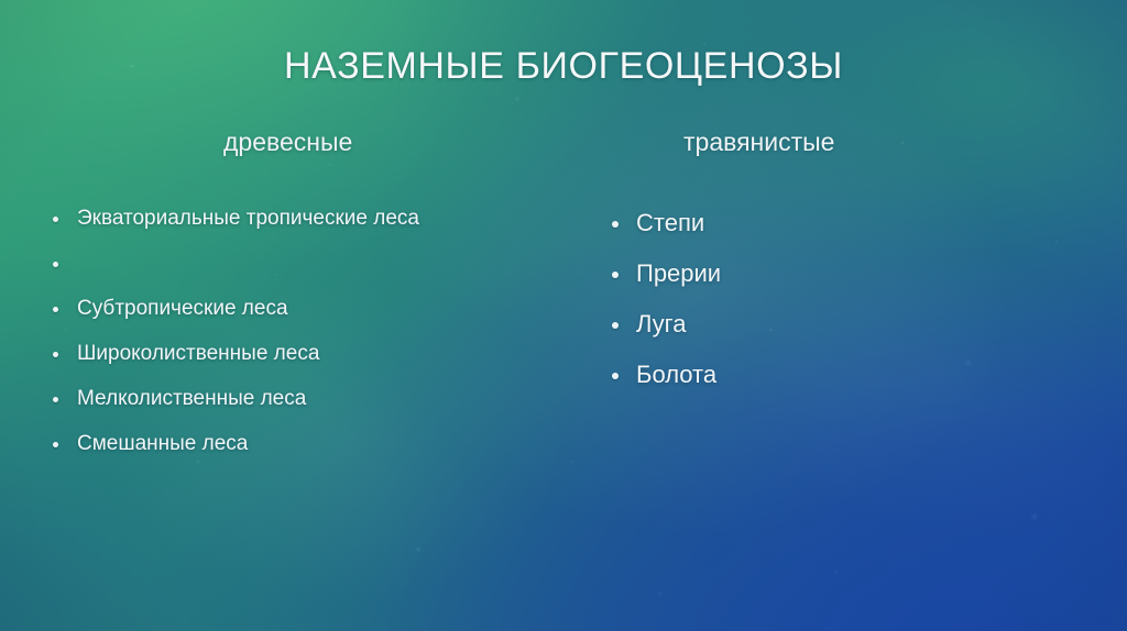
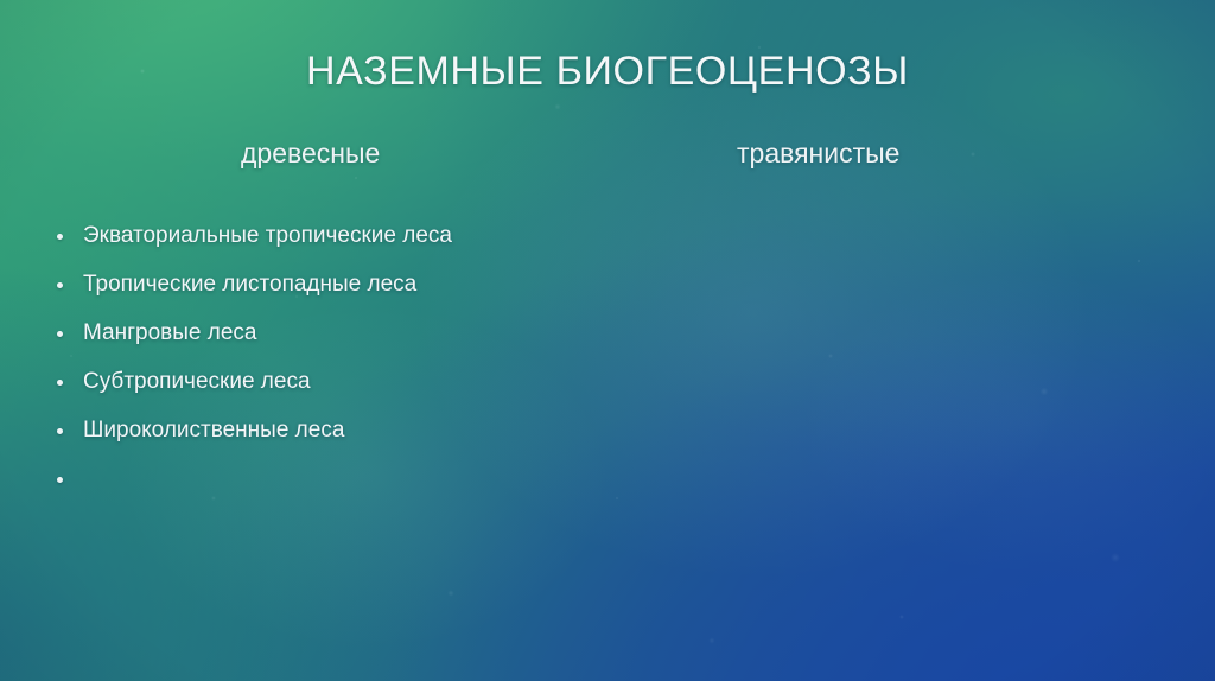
  НАЗЕМНЫЕ БИОГЕОЦЕНОЗЫ
  древесные
  Экваториальные тропические леса
+ Тропические листопадные леса
+ Мангровые леса
  Субтропические леса
  Широколиственные леса
- Мелколиственные леса
- Смешанные леса
  травянистые
- Степи
- Прерии
- Луга
- Болота
